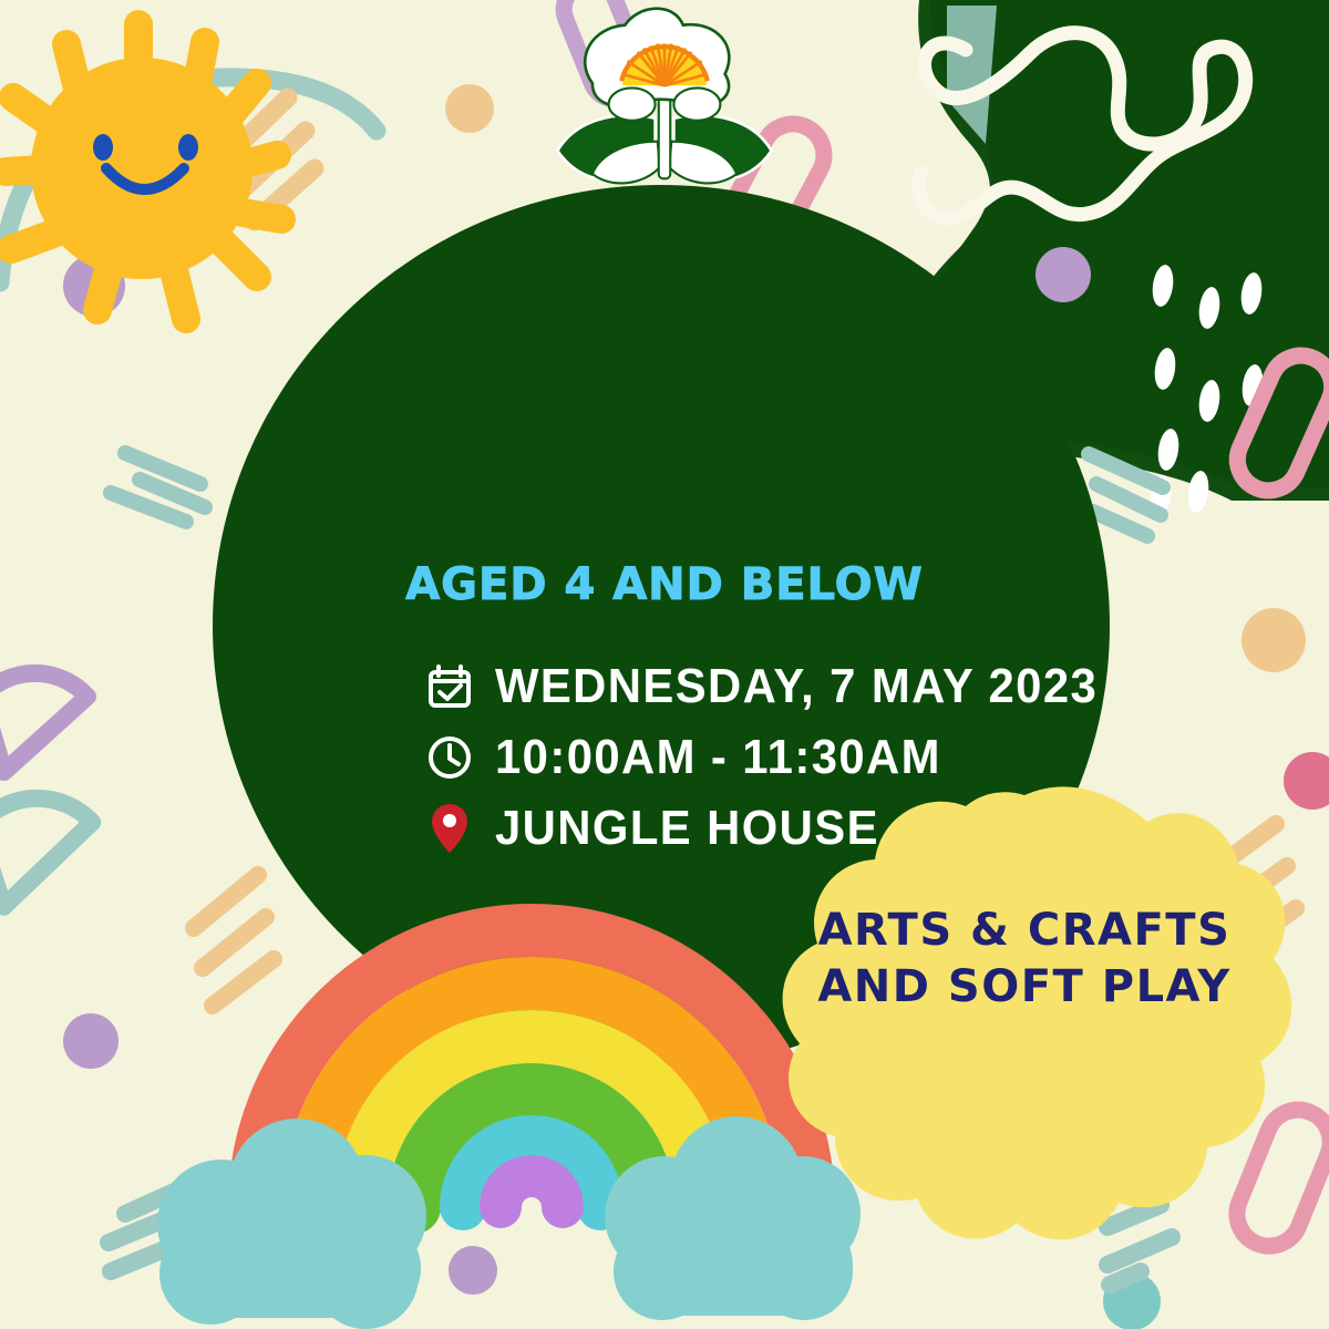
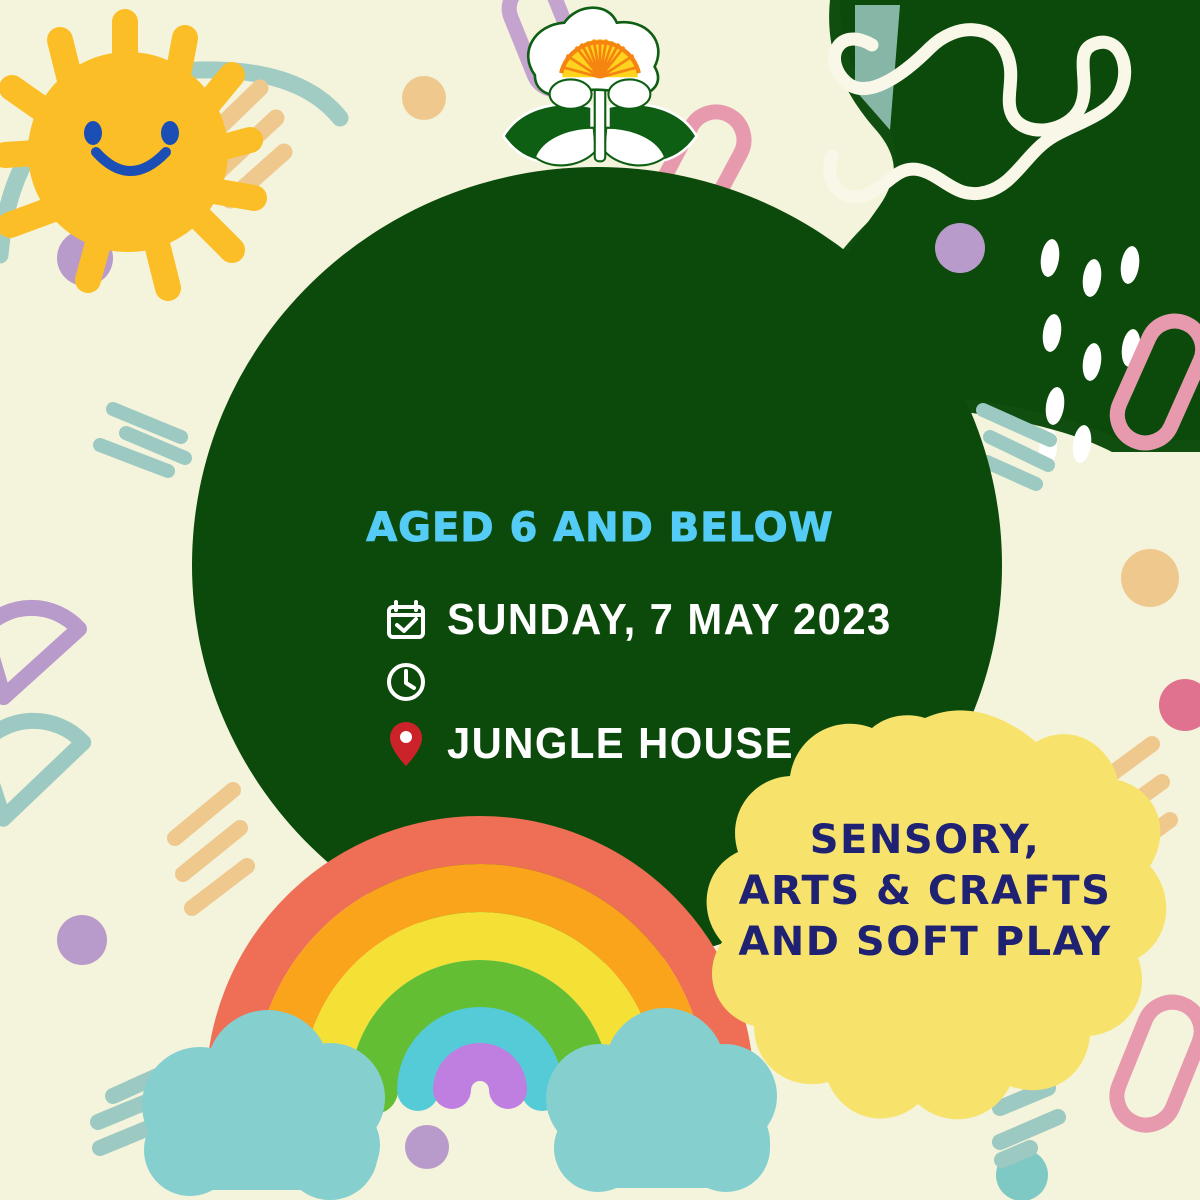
- AGED 4 AND BELOW
+ AGED 6 AND BELOW
- WEDNESDAY, 7 MAY 2023
+ SUNDAY, 7 MAY 2023
- 10:00AM - 11:30AM
  JUNGLE HOUSE
+ SENSORY,
  ARTS & CRAFTS
  AND SOFT PLAY
